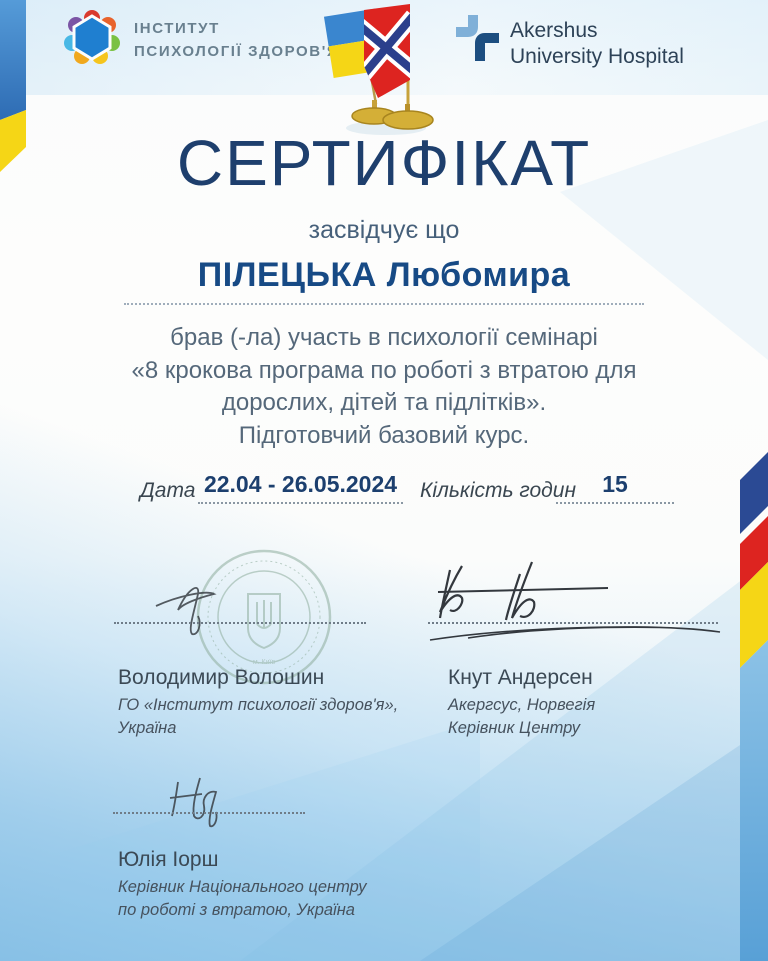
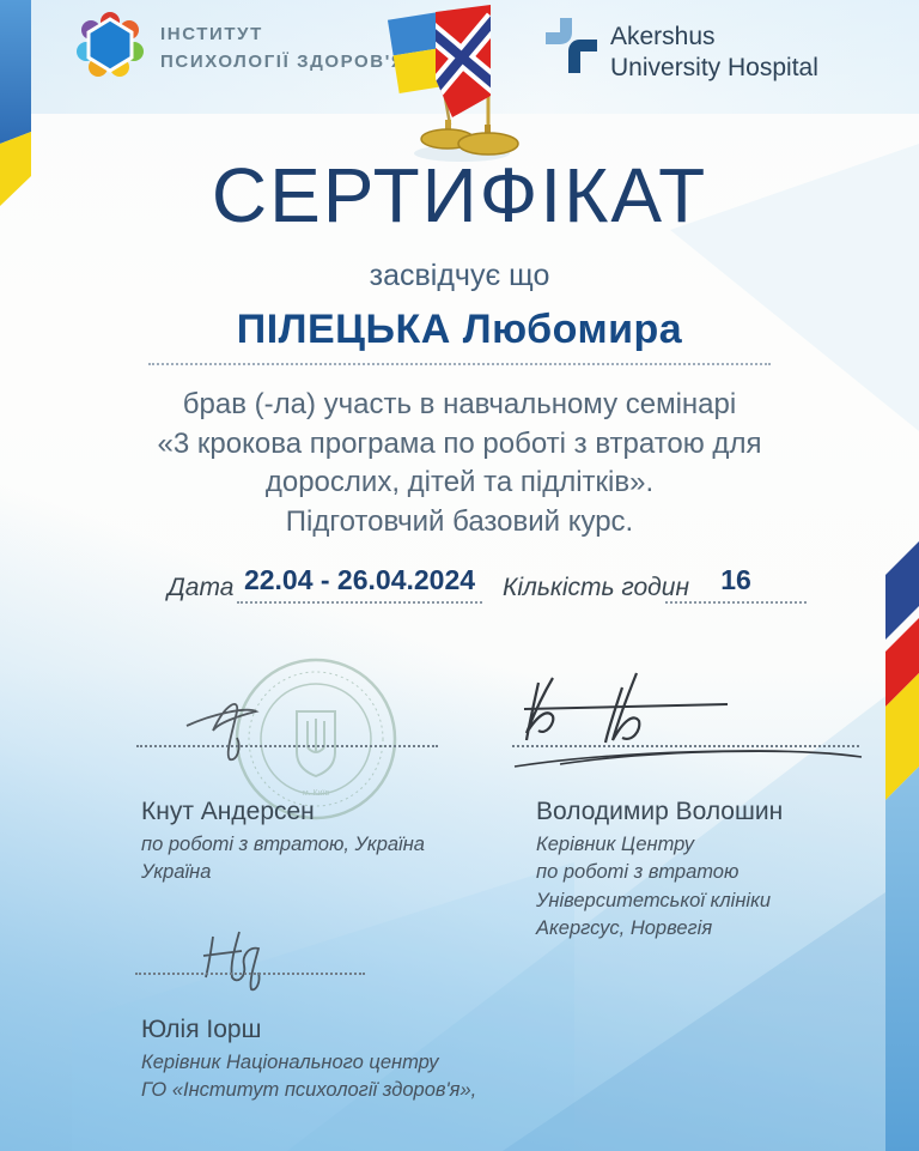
  ІНСТИТУТ
  ПСИХОЛОГІЇ ЗДОРОВ'
  Akershus
  University Hospital
  СЕРТИФІКАТ
  засвідчує що
  ПІЛЕЦЬКА Любомира
- брав (-ла) участь в психології семінарі
+ брав (-ла) участь в навчальному семінарі
- «8 крокова програма по роботі з втратою для дорослих, дітей та підлітків».
+ «3 крокова програма по роботі з втратою для дорослих, дітей та підлітків».
  Підготовчий базовий курс.
  Дата
- 22.04 - 26.05.2024
+ 22.04 - 26.04.2024
  Кількість годин
- 15
+ 16
- Володимир Волошин
+ Кнут Андерсен
- ГО «Інститут психології здоров'я»,
+ по роботі з втратою, Україна
  Україна
- Кнут Андерсен
+ Володимир Волошин
- Акергсус, Норвегія
+ Керівник Центру
+ по роботі з втратою
+ Університетської клініки
- Керівник Центру
+ Акергсус, Норвегія
  Юлія Іорш
  Керівник Національного центру
- по роботі з втратою, Україна
+ ГО «Інститут психології здоров'я»,
